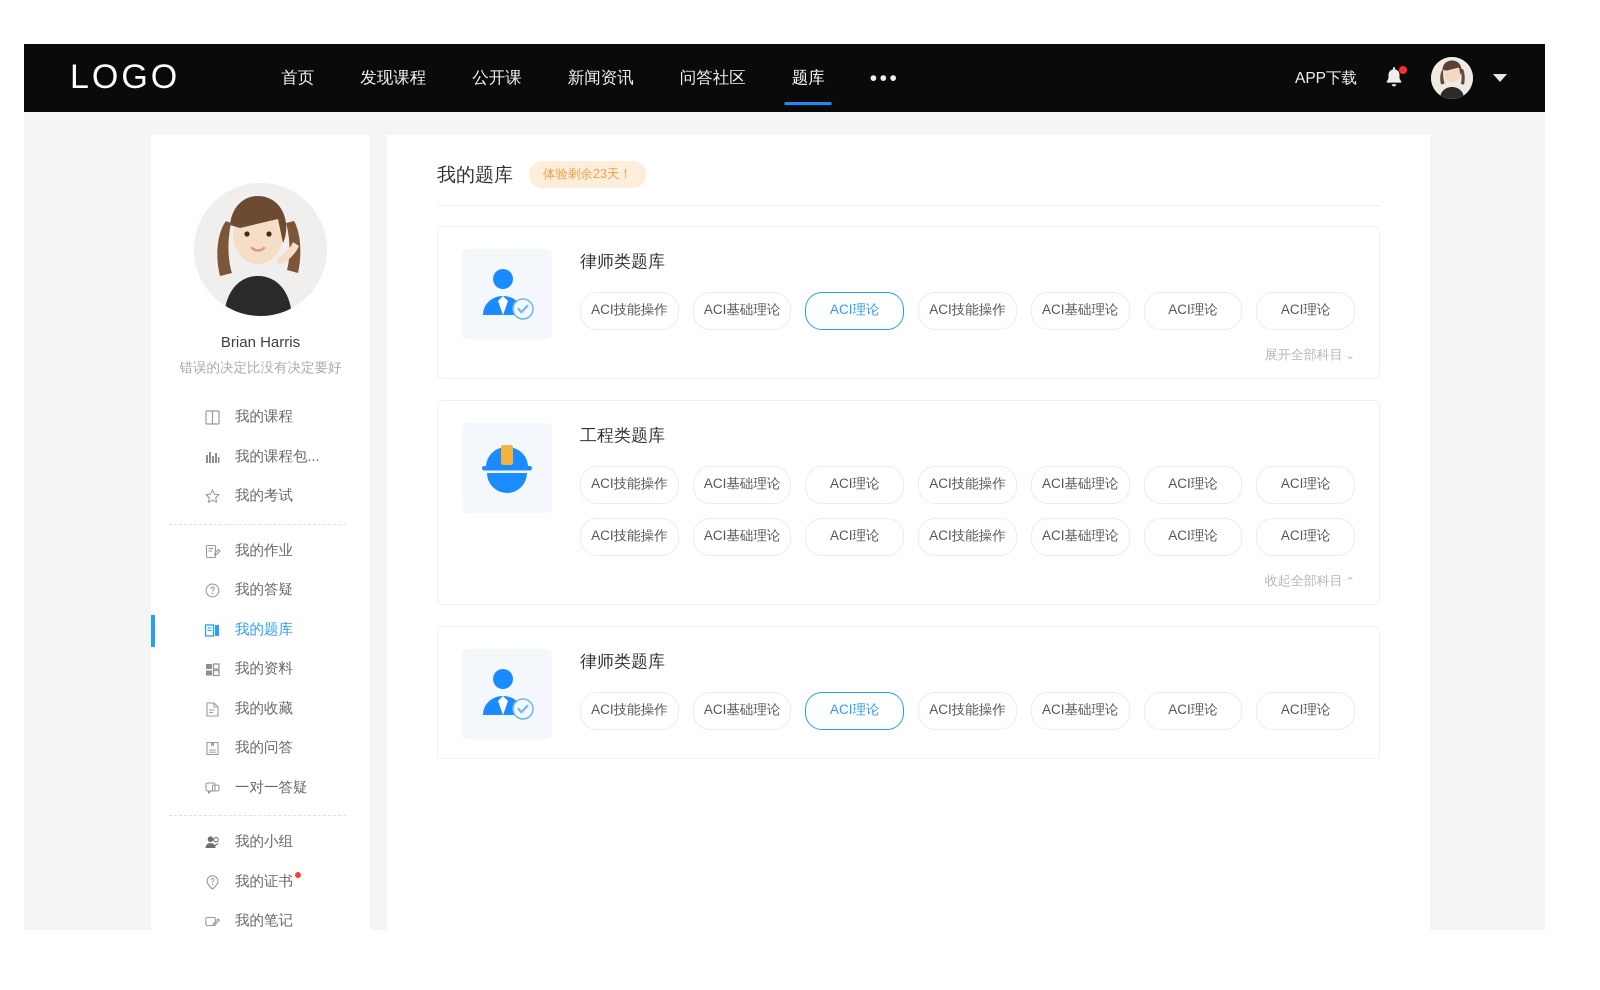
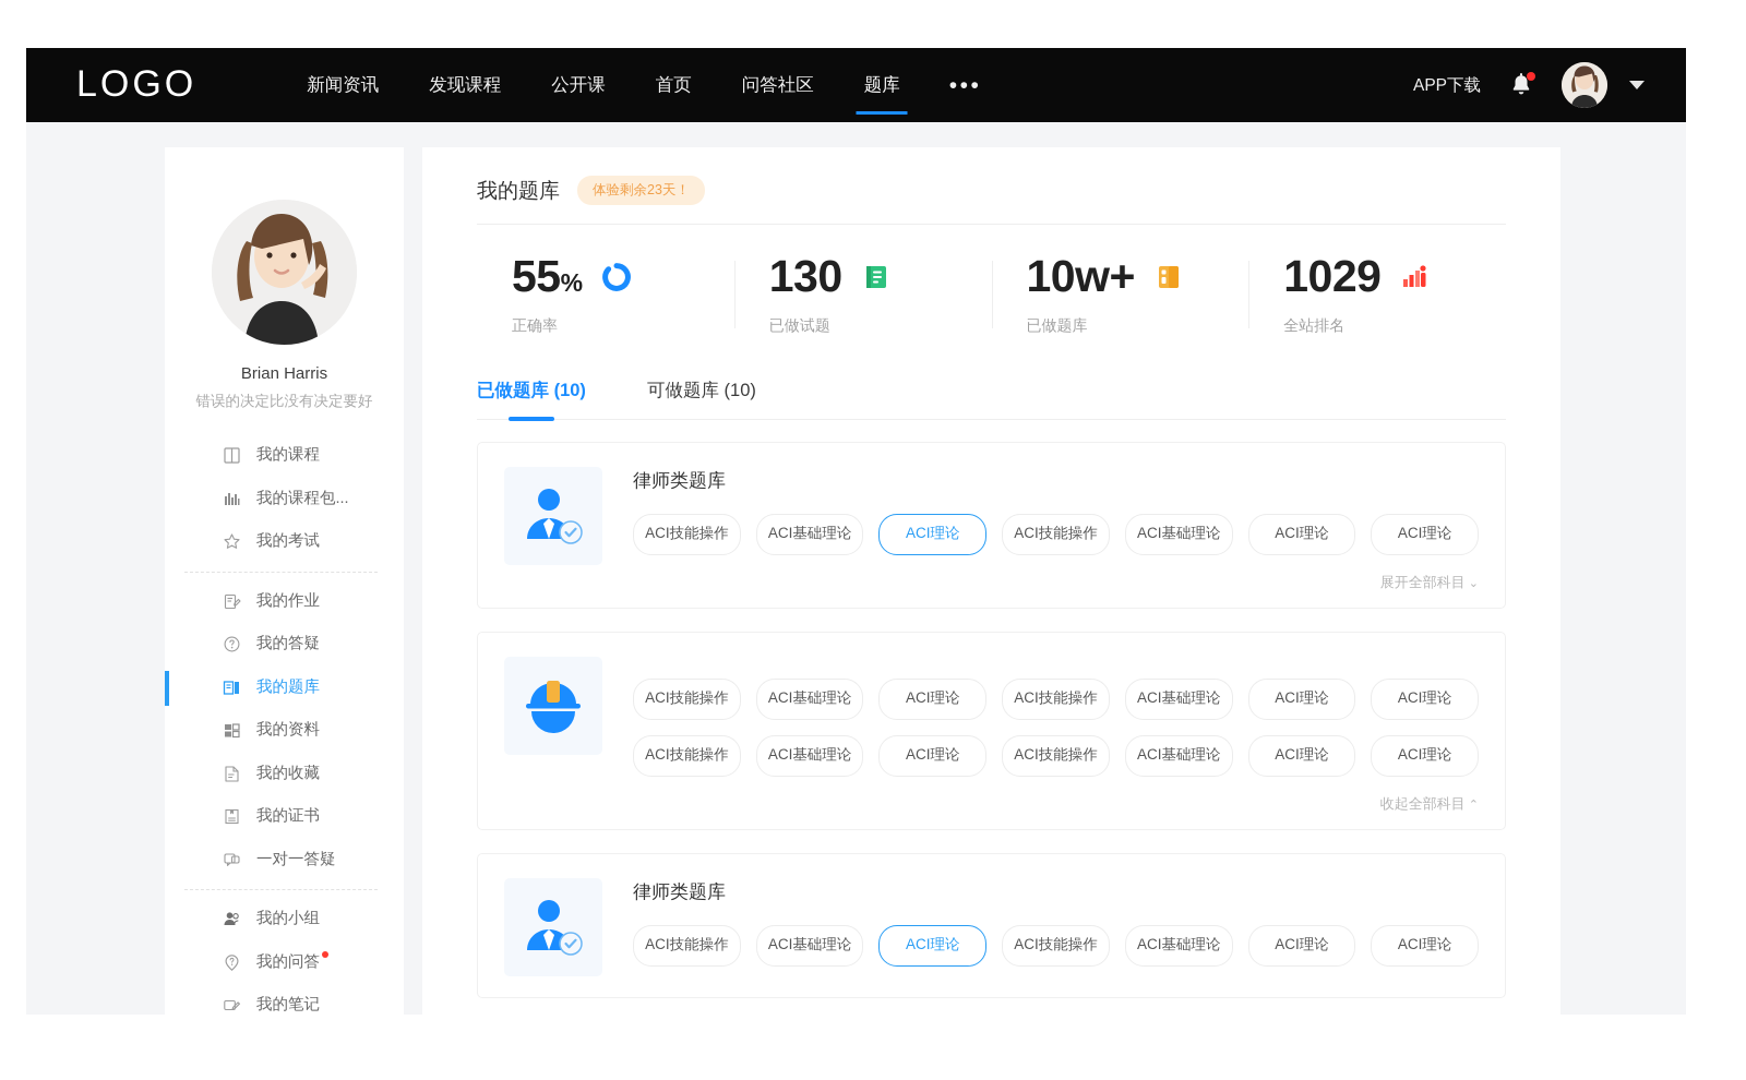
  LOGO
- 首页
+ 新闻资讯
  发现课程
  公开课
- 新闻资讯
+ 首页
  问答社区
  题库
  •••
  APP下载
  Brian Harris
  错误的决定比没有决定要好
  我的课程
  我的课程包...
  我的考试
  我的作业
  我的答疑
  我的题库
  我的资料
  我的收藏
- 我的问答
+ 我的证书
  一对一答疑
  我的小组
- 我的证书
+ 我的问答
  我的笔记
  我的题库
  体验剩余23天！
+ 55%
+ 正确率
+ 130
+ 已做试题
+ 10w+
+ 已做题库
+ 1029
+ 全站排名
+ 已做题库 (10)
+ 可做题库 (10)
  律师类题库
  ACI技能操作
  ACI基础理论
  ACI理论
  ACI技能操作
  ACI基础理论
  ACI理论
  ACI理论
  展开全部科目 ⌄
- 工程类题库
  ACI技能操作
  ACI基础理论
  ACI理论
  ACI技能操作
  ACI基础理论
  ACI理论
  ACI理论
  ACI技能操作
  ACI基础理论
  ACI理论
  ACI技能操作
  ACI基础理论
  ACI理论
  ACI理论
  收起全部科目 ⌃
  律师类题库
  ACI技能操作
  ACI基础理论
  ACI理论
  ACI技能操作
  ACI基础理论
  ACI理论
  ACI理论
